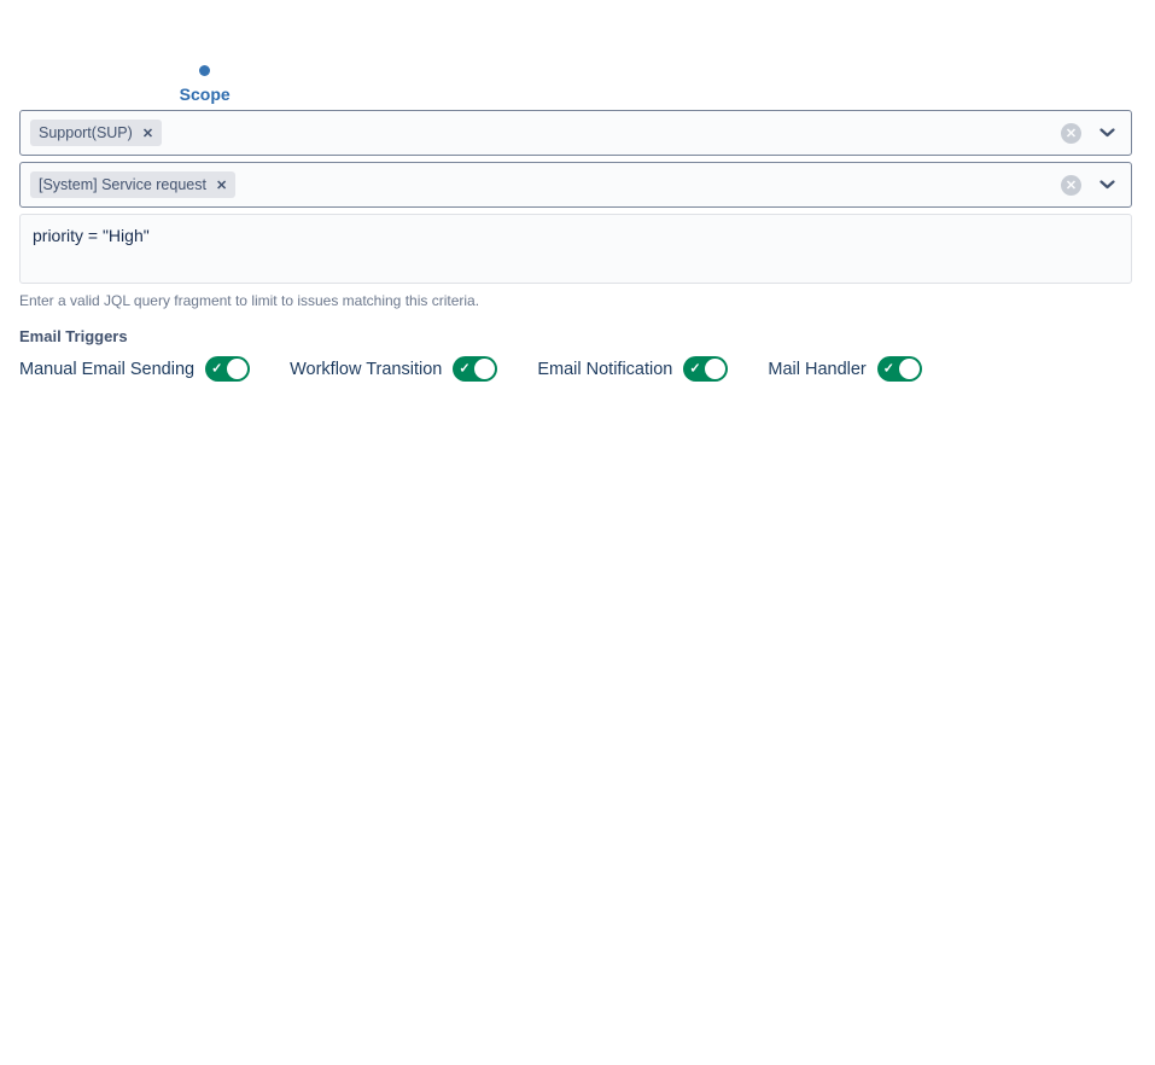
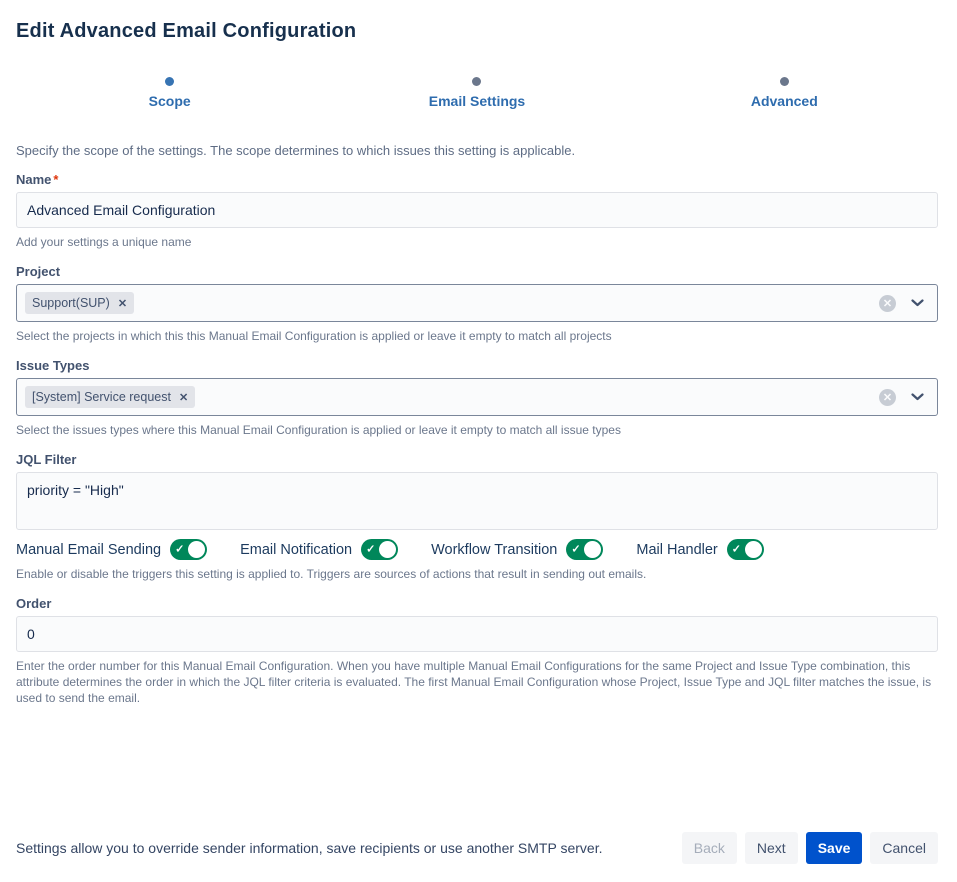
+ Edit Advanced Email Configuration
  Scope
+ Email Settings
+ Advanced
+ Specify the scope of the settings. The scope determines to which issues this setting is applicable.
+ Name *
+ Advanced Email Configuration
+ Add your settings a unique name
+ Project
  Support(SUP)
  ✕
  ✕
+ Select the projects in which this this Manual Email Configuration is applied or leave it empty to match all projects
+ Issue Types
  [System] Service request
  ✕
  ✕
+ Select the issues types where this Manual Email Configuration is applied or leave it empty to match all issue types
+ JQL Filter
  priority = "High"
- Enter a valid JQL query fragment to limit to issues matching this criteria.
- Email Triggers
  Manual Email Sending
  ✓
- Workflow Transition
+ Email Notification
  ✓
- Email Notification
+ Workflow Transition
  ✓
  Mail Handler
  ✓
+ Enable or disable the triggers this setting is applied to. Triggers are sources of actions that result in sending out emails.
+ Order
+ 0
+ Enter the order number for this Manual Email Configuration. When you have multiple Manual Email Configurations for the same Project and Issue Type combination, this attribute determines the order in which the JQL filter criteria is evaluated. The first Manual Email Configuration whose Project, Issue Type and JQL filter matches the issue, is used to send the email.
+ Settings allow you to override sender information, save recipients or use another SMTP server.
+ Back
+ Next
+ Save
+ Cancel
